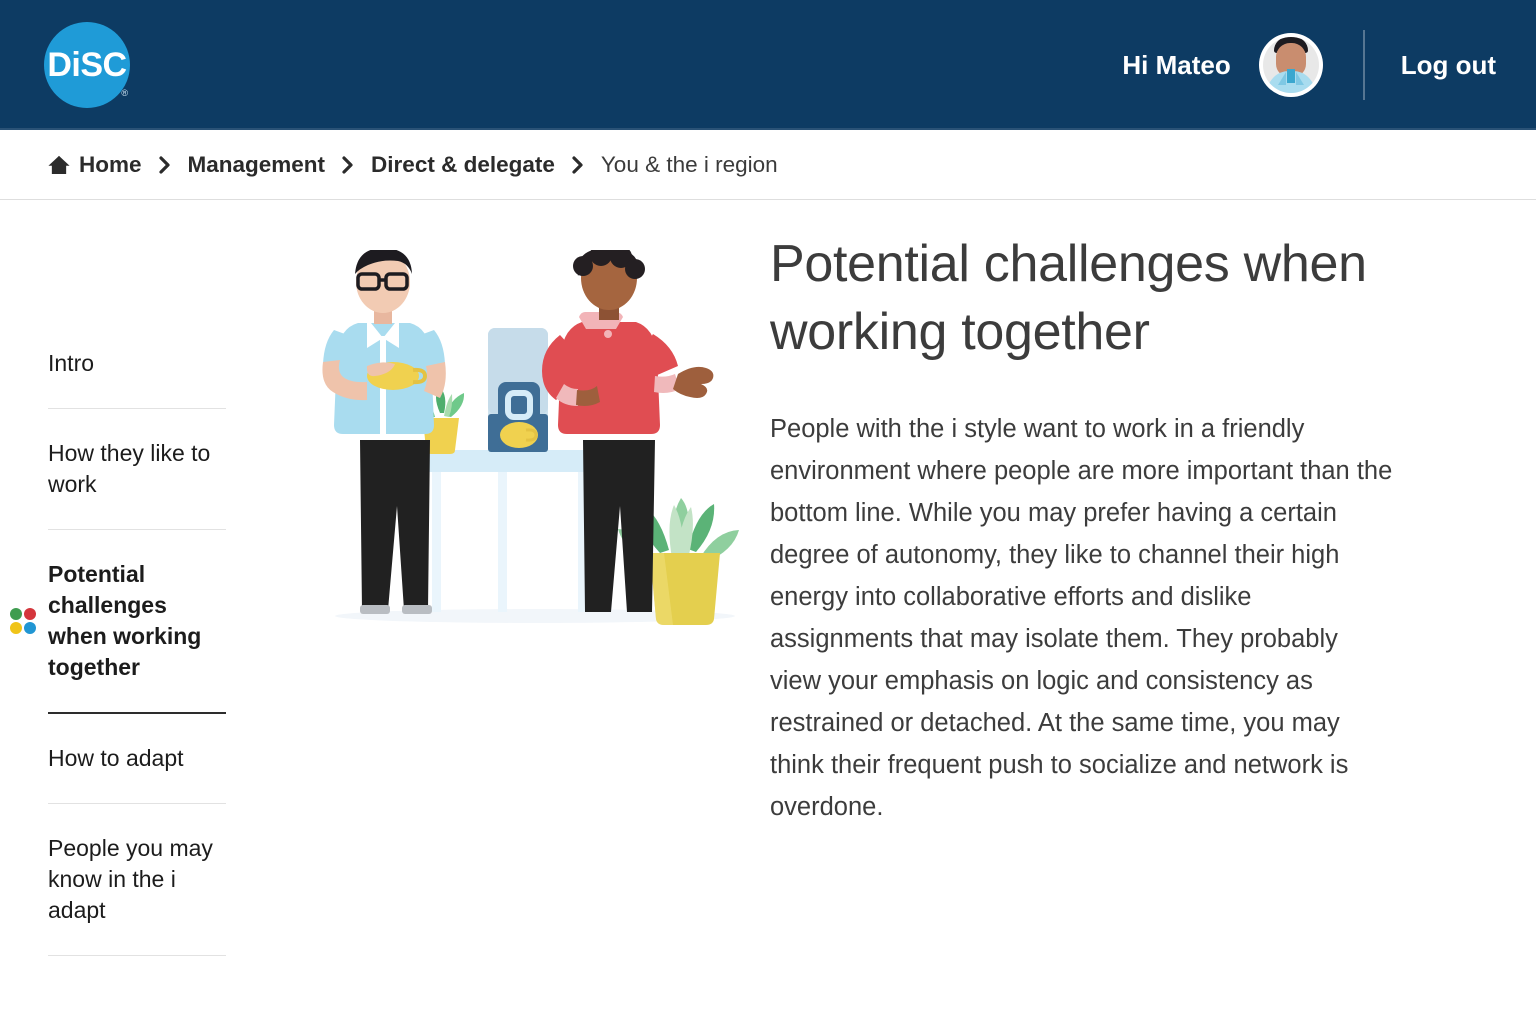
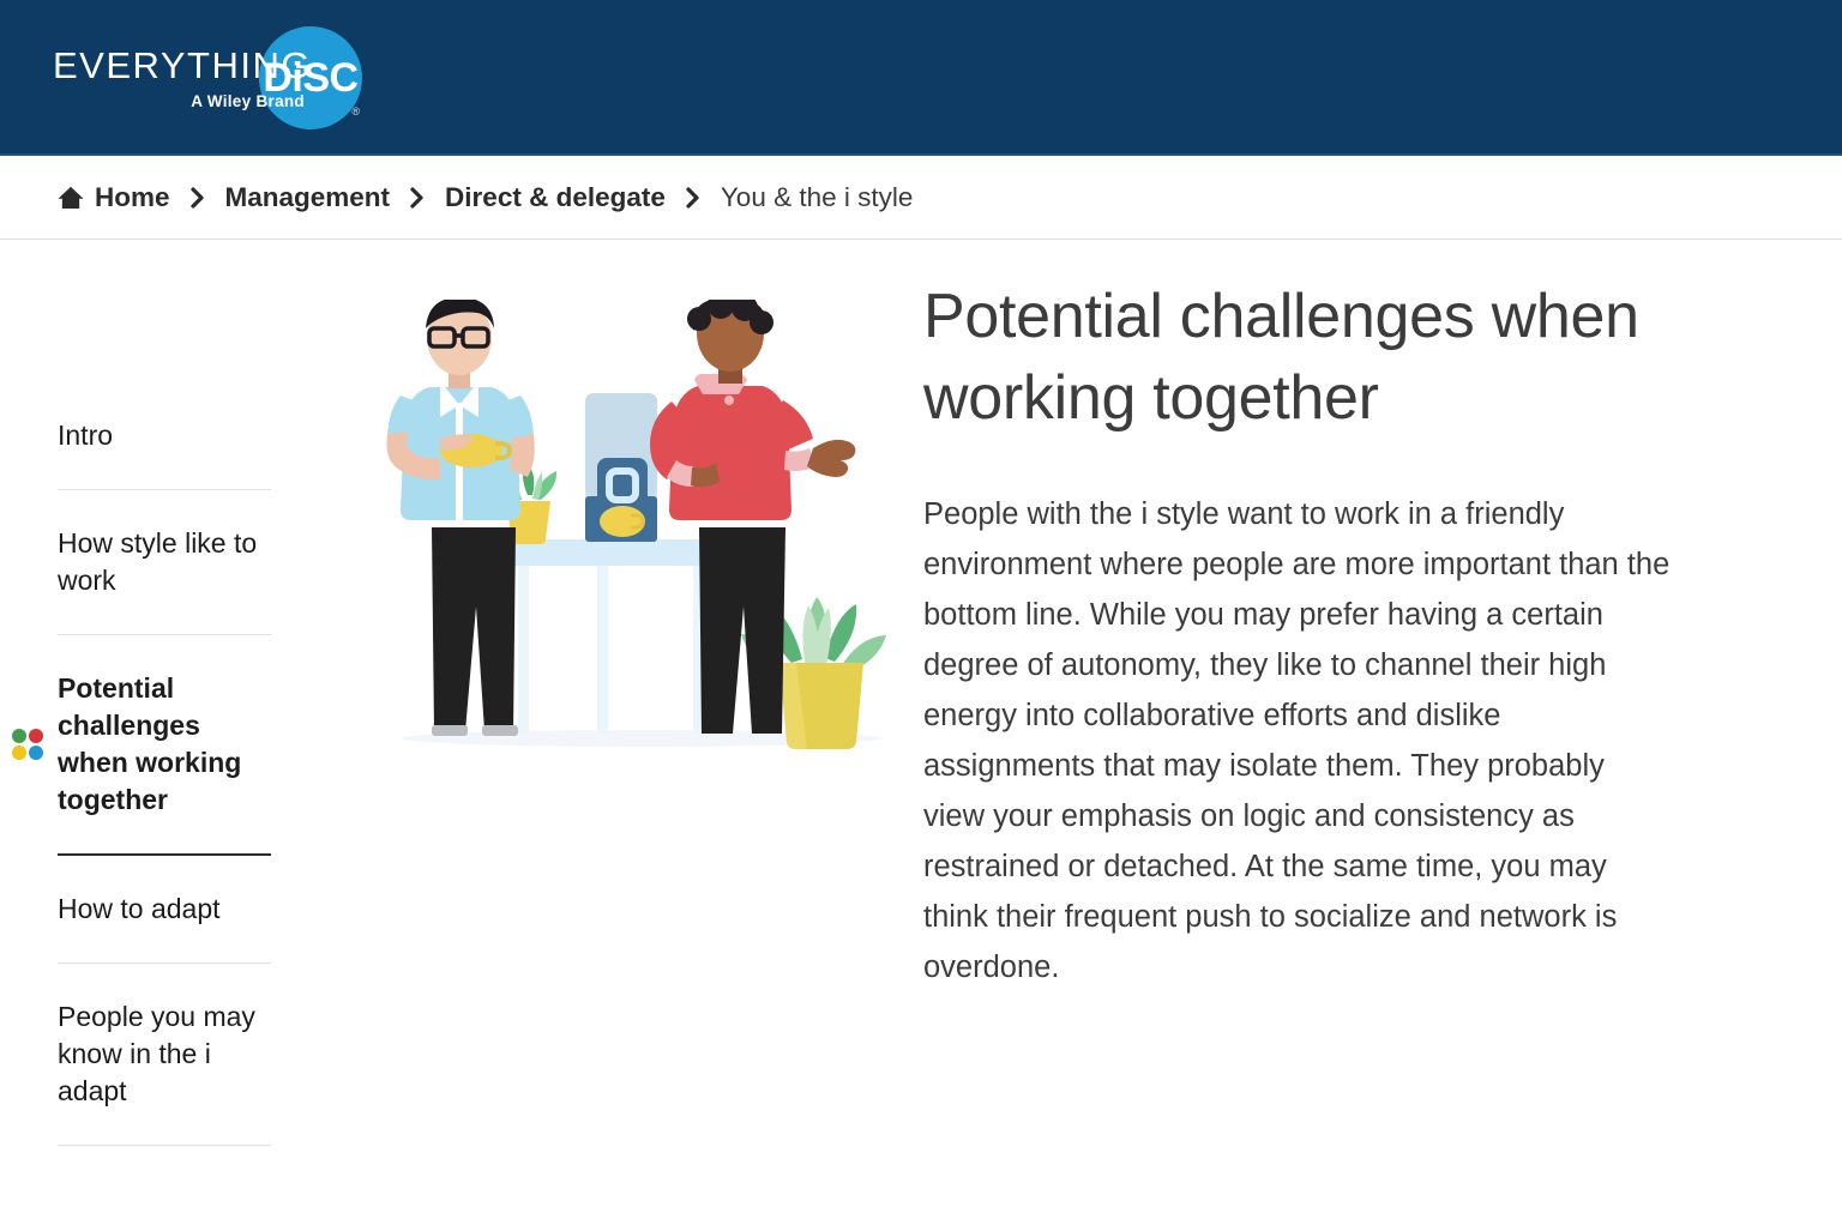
+ EVERYTHING
+ A Wiley Brand
  DiSC
  ®
- Hi Mateo
- Log out
  Home
  Management
  Direct & delegate
- You & the i region
+ You & the i style
  Intro
- How they like to work
+ How style like to work
  Potential challenges when working together
  How to adapt
  People you may know in the i adapt
  Potential challenges when working together
  People with the i style want to work in a friendly environment where people are more important than the bottom line. While you may prefer having a certain degree of autonomy, they like to channel their high energy into collaborative efforts and dislike assignments that may isolate them. They probably view your emphasis on logic and consistency as restrained or detached. At the same time, you may think their frequent push to socialize and network is overdone.
